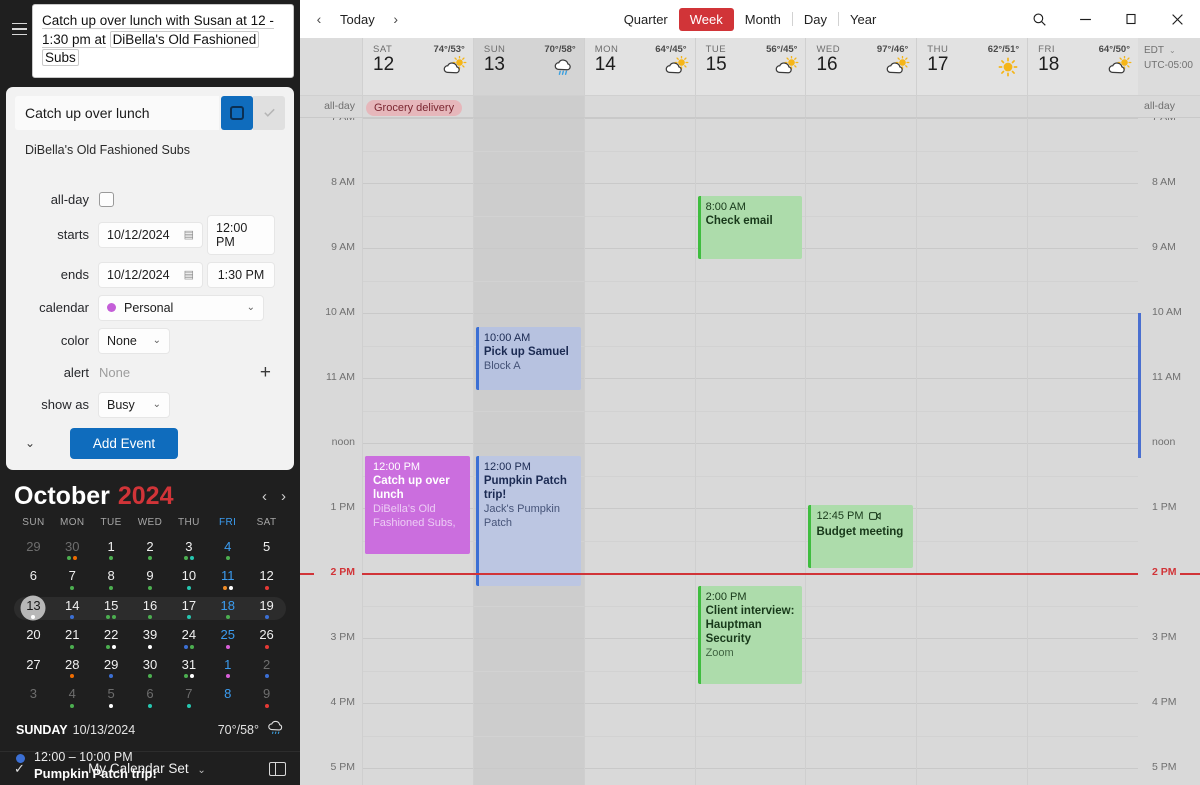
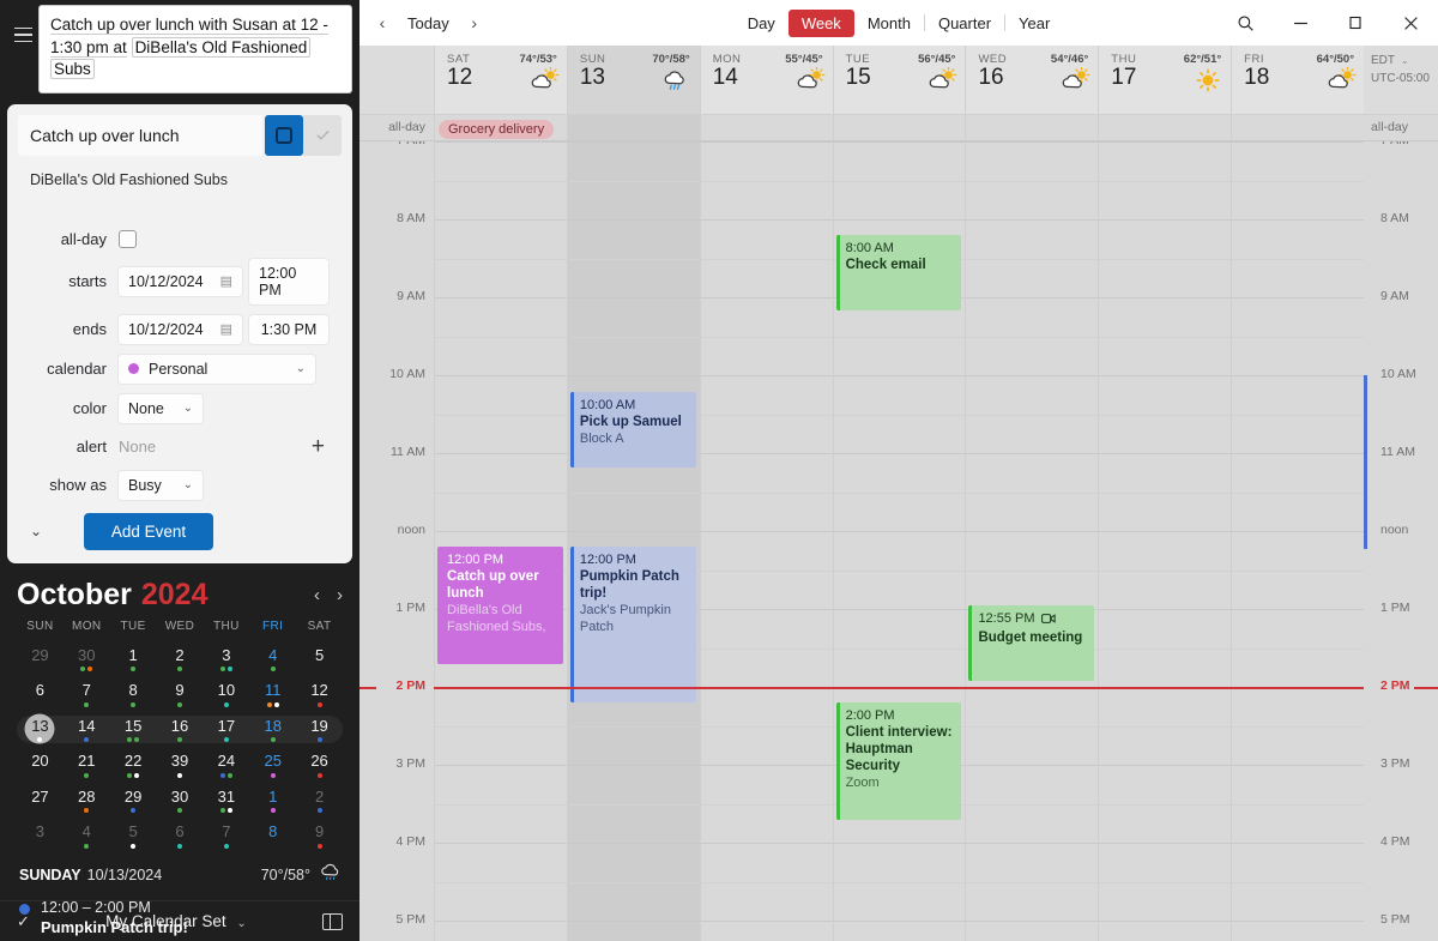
  Catch up over lunch with Susan at 12 -
  1:30 pm at DiBella's Old Fashioned Subs
  Catch up over lunch
  DiBella's Old Fashioned Subs
  all-day
  starts
  10/12/2024
  ▤
  12:00 PM
  ends
  10/12/2024
  ▤
  1:30 PM
  calendar
  Personal
  ⌄
  color
  None
  ⌄
  alert
  None
  +
  show as
  Busy
  ⌄
  ⌄
  Add Event
  October
  2024
  ‹
  ›
  SUN
  MON
  TUE
  WED
  THU
  FRI
  SAT
  29
  30
  1
  2
  3
  4
  5
  6
  7
  8
  9
  10
  11
  12
  13
  14
  15
  16
  17
  18
  19
  20
  21
  22
  39
  24
  25
  26
  27
  28
  29
  30
  31
  1
  2
  3
  4
  5
  6
  7
  8
  9
  SUNDAY
  10/13/2024
  70°/58°
- 12:00 – 10:00 PM
+ 12:00 – 2:00 PM
  Pumpkin Patch trip!
  ✓
  My Calendar Set ⌄
  ‹
  Today
  ›
- Quarter
+ Day
  Week
  Month
- Day
+ Quarter
  Year
  SAT
  12
  74°/53°
  SUN
  13
  70°/58°
  MON
  14
- 64°/45°
+ 55°/45°
  TUE
  15
  56°/45°
  WED
  16
- 97°/46°
+ 54°/46°
  THU
  17
  62°/51°
  FRI
  18
  64°/50°
  EDT ⌄
  UTC-05:00
  all-day
  Grocery delivery
  all-day
  8 AM
  9 AM
  10 AM
  11 AM
  noon
  1 PM
  2 PM
  3 PM
  4 PM
  5 PM
  12:00 PM
  Catch up over lunch
  DiBella's Old Fashioned Subs,
  10:00 AM
  Pick up Samuel
  Block A
  12:00 PM
  Pumpkin Patch trip!
  Jack's Pumpkin Patch
  8:00 AM
  Check email
  2:00 PM
  Client interview: Hauptman Security
  Zoom
- 12:45 PM
+ 12:55 PM
  Budget meeting
  8 AM
  9 AM
  10 AM
  11 AM
  noon
  1 PM
  2 PM
  3 PM
  4 PM
  5 PM
